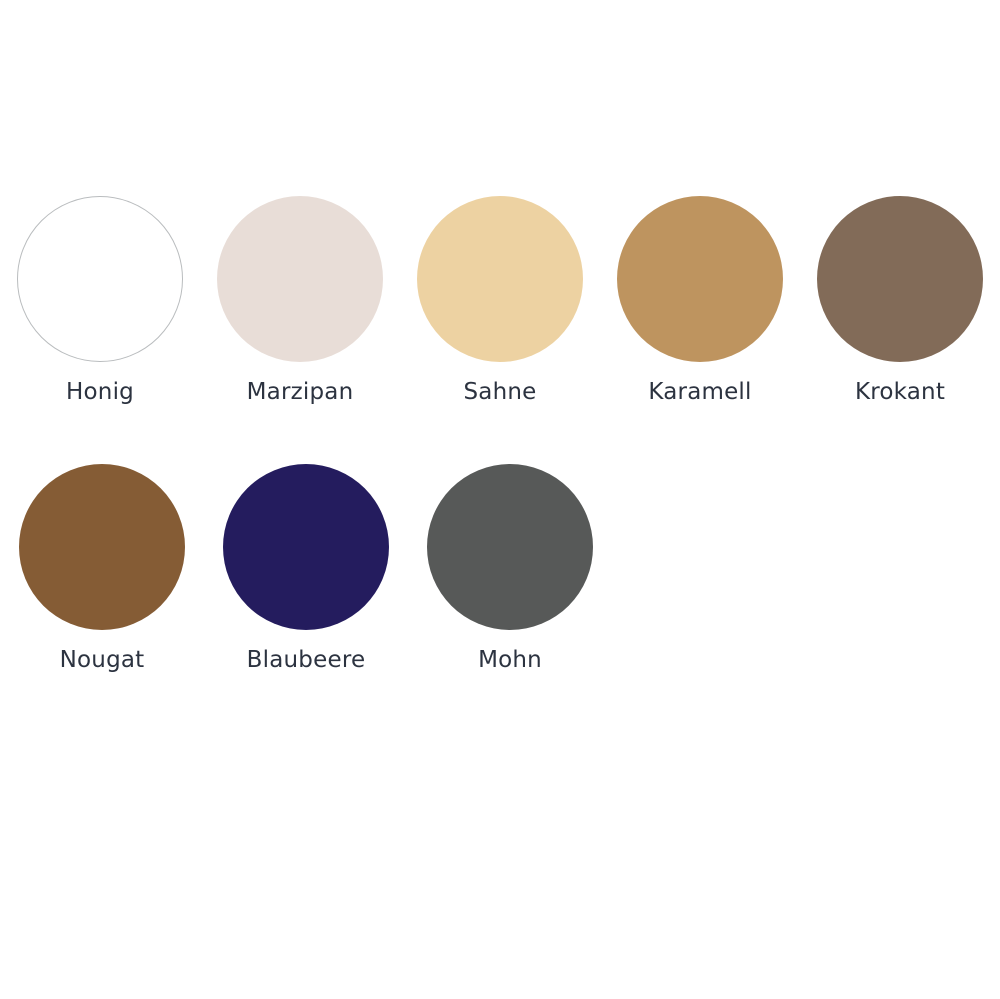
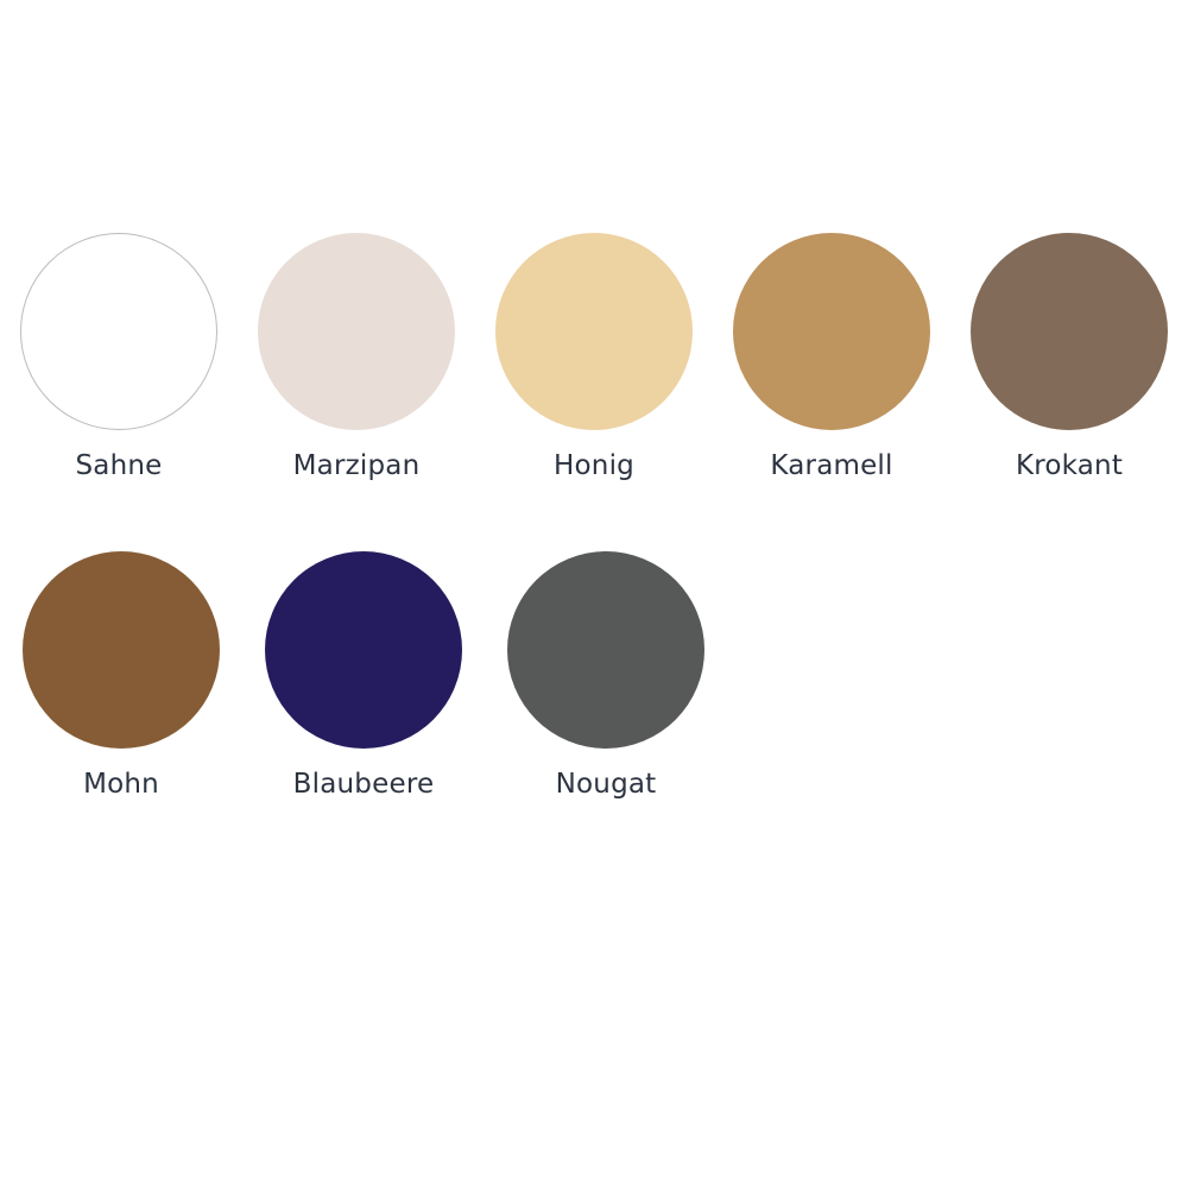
- Honig
+ Sahne
  Marzipan
- Sahne
+ Honig
  Karamell
  Krokant
- Nougat
+ Mohn
  Blaubeere
- Mohn
+ Nougat
